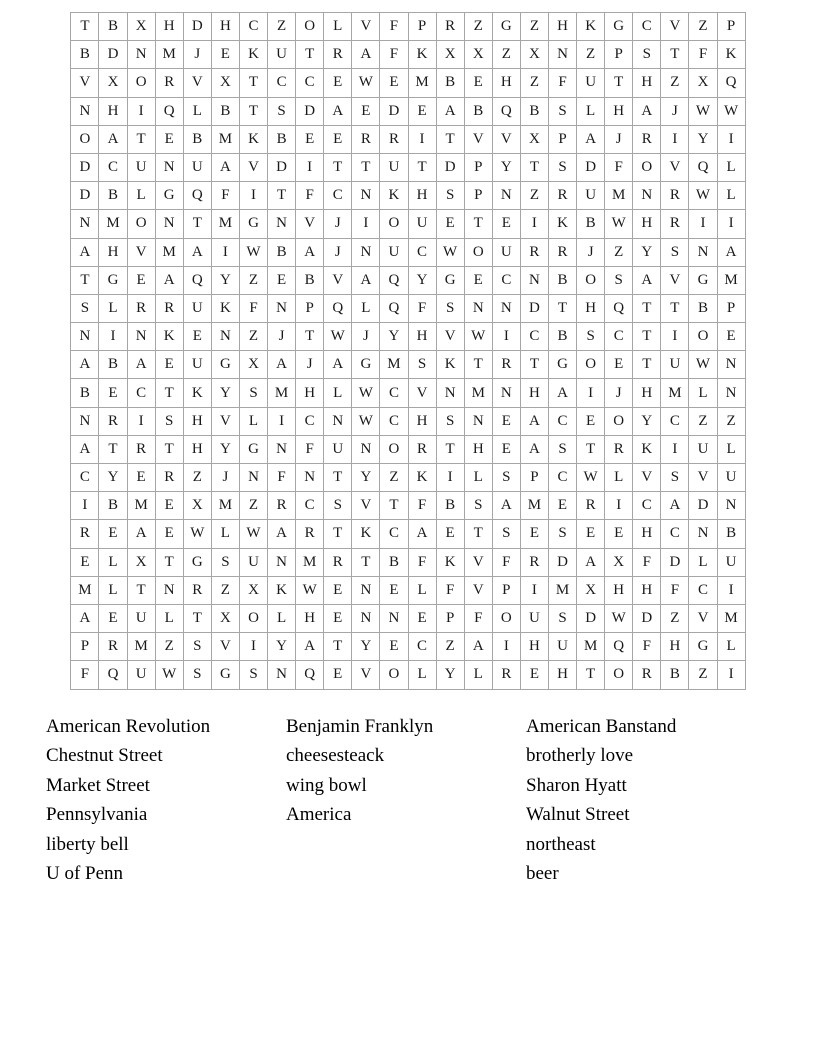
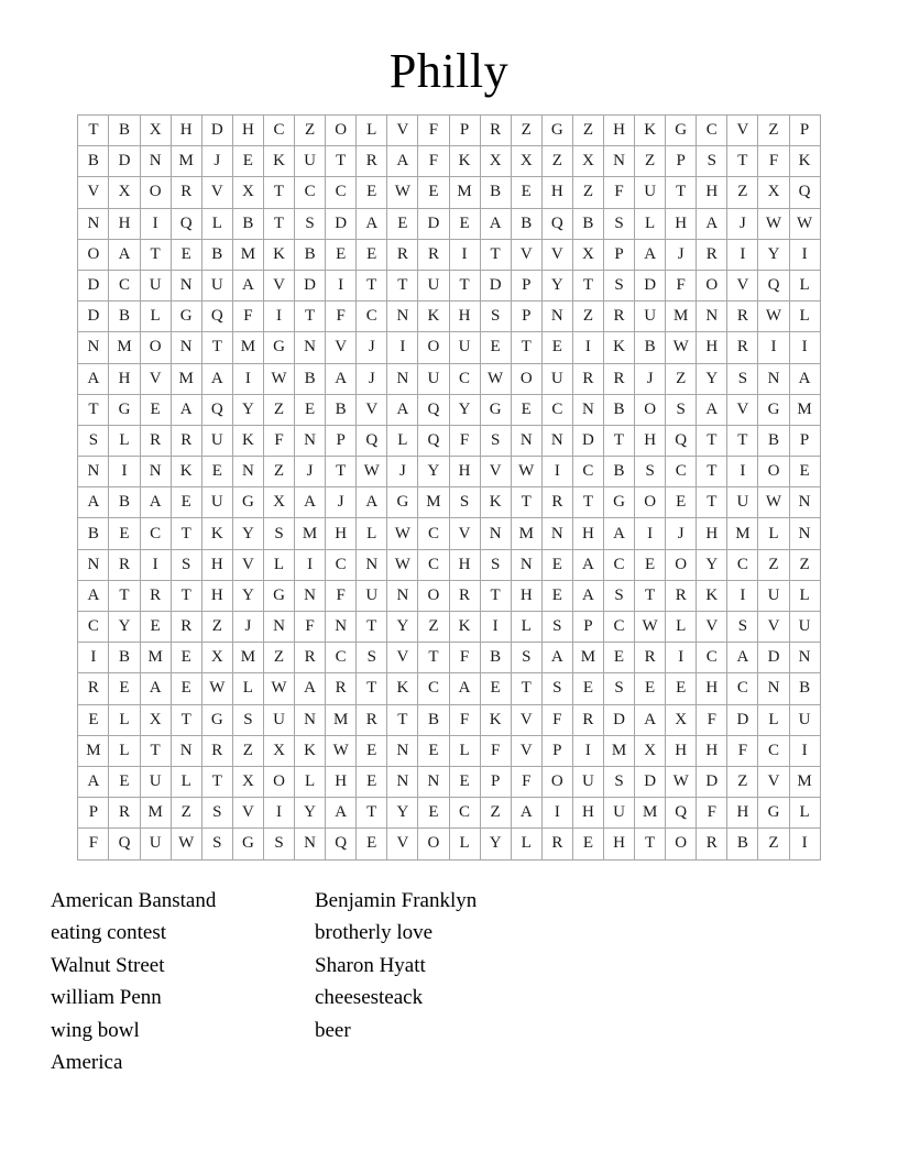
+ Philly
  T	B	X	H	D	H	C	Z	O	L	V	F	P	R	Z	G	Z	H	K	G	C	V	Z	P
  B	D	N	M	J	E	K	U	T	R	A	F	K	X	X	Z	X	N	Z	P	S	T	F	K
  V	X	O	R	V	X	T	C	C	E	W	E	M	B	E	H	Z	F	U	T	H	Z	X	Q
  N	H	I	Q	L	B	T	S	D	A	E	D	E	A	B	Q	B	S	L	H	A	J	W	W
  O	A	T	E	B	M	K	B	E	E	R	R	I	T	V	V	X	P	A	J	R	I	Y	I
  D	C	U	N	U	A	V	D	I	T	T	U	T	D	P	Y	T	S	D	F	O	V	Q	L
  D	B	L	G	Q	F	I	T	F	C	N	K	H	S	P	N	Z	R	U	M	N	R	W	L
  N	M	O	N	T	M	G	N	V	J	I	O	U	E	T	E	I	K	B	W	H	R	I	I
  A	H	V	M	A	I	W	B	A	J	N	U	C	W	O	U	R	R	J	Z	Y	S	N	A
  T	G	E	A	Q	Y	Z	E	B	V	A	Q	Y	G	E	C	N	B	O	S	A	V	G	M
  S	L	R	R	U	K	F	N	P	Q	L	Q	F	S	N	N	D	T	H	Q	T	T	B	P
  N	I	N	K	E	N	Z	J	T	W	J	Y	H	V	W	I	C	B	S	C	T	I	O	E
  A	B	A	E	U	G	X	A	J	A	G	M	S	K	T	R	T	G	O	E	T	U	W	N
  B	E	C	T	K	Y	S	M	H	L	W	C	V	N	M	N	H	A	I	J	H	M	L	N
  N	R	I	S	H	V	L	I	C	N	W	C	H	S	N	E	A	C	E	O	Y	C	Z	Z
  A	T	R	T	H	Y	G	N	F	U	N	O	R	T	H	E	A	S	T	R	K	I	U	L
  C	Y	E	R	Z	J	N	F	N	T	Y	Z	K	I	L	S	P	C	W	L	V	S	V	U
  I	B	M	E	X	M	Z	R	C	S	V	T	F	B	S	A	M	E	R	I	C	A	D	N
  R	E	A	E	W	L	W	A	R	T	K	C	A	E	T	S	E	S	E	E	H	C	N	B
  E	L	X	T	G	S	U	N	M	R	T	B	F	K	V	F	R	D	A	X	F	D	L	U
  M	L	T	N	R	Z	X	K	W	E	N	E	L	F	V	P	I	M	X	H	H	F	C	I
  A	E	U	L	T	X	O	L	H	E	N	N	E	P	F	O	U	S	D	W	D	Z	V	M
  P	R	M	Z	S	V	I	Y	A	T	Y	E	C	Z	A	I	H	U	M	Q	F	H	G	L
  F	Q	U	W	S	G	S	N	Q	E	V	O	L	Y	L	R	E	H	T	O	R	B	Z	I
- American Revolution
- Chestnut Street
- Market Street
- Pennsylvania
- liberty bell
- U of Penn
- Benjamin Franklyn
+ American Banstand
+ eating contest
- cheesesteack
+ Walnut Street
+ william Penn
  wing bowl
  America
- American Banstand
+ Benjamin Franklyn
  brotherly love
  Sharon Hyatt
- Walnut Street
+ cheesesteack
- northeast
  beer
